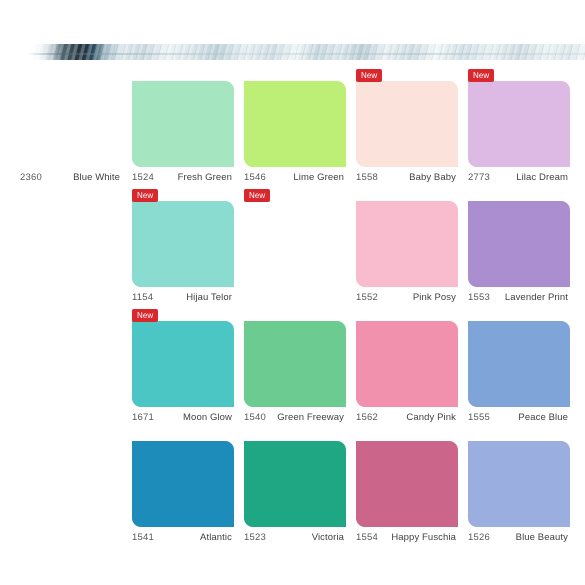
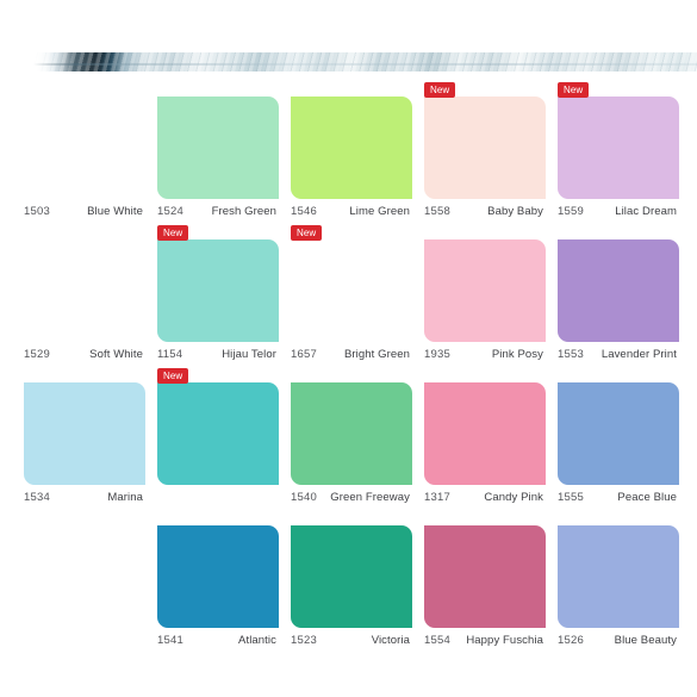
- 2360
+ 1503
  Blue White
  1524
  Fresh Green
  1546
  Lime Green
  New
  1558
  Baby Baby
  New
- 2773
+ 1559
  Lilac Dream
+ 1529
+ Soft White
  New
  1154
  Hijau Telor
  New
+ 1657
+ Bright Green
- 1552
+ 1935
  Pink Posy
  1553
  Lavender Print
+ 1534
+ Marina
  New
- 1671
- Moon Glow
  1540
  Green Freeway
- 1562
+ 1317
  Candy Pink
  1555
  Peace Blue
  1541
  Atlantic
  1523
  Victoria
  1554
  Happy Fuschia
  1526
  Blue Beauty
